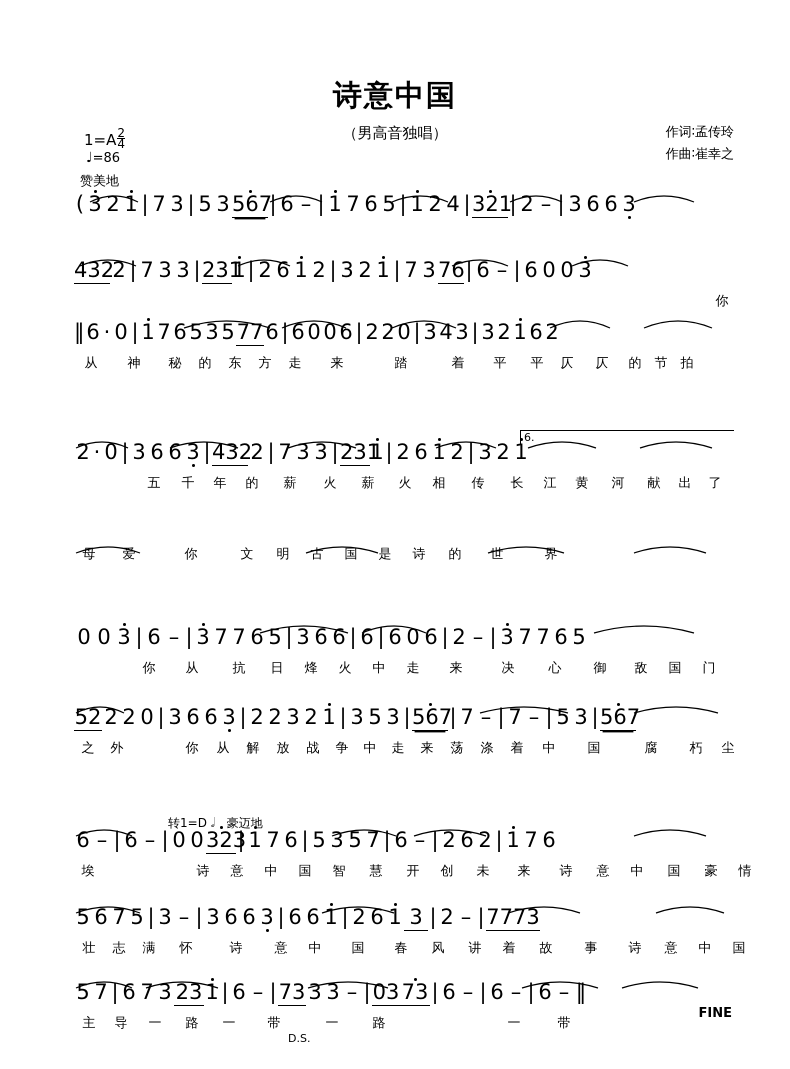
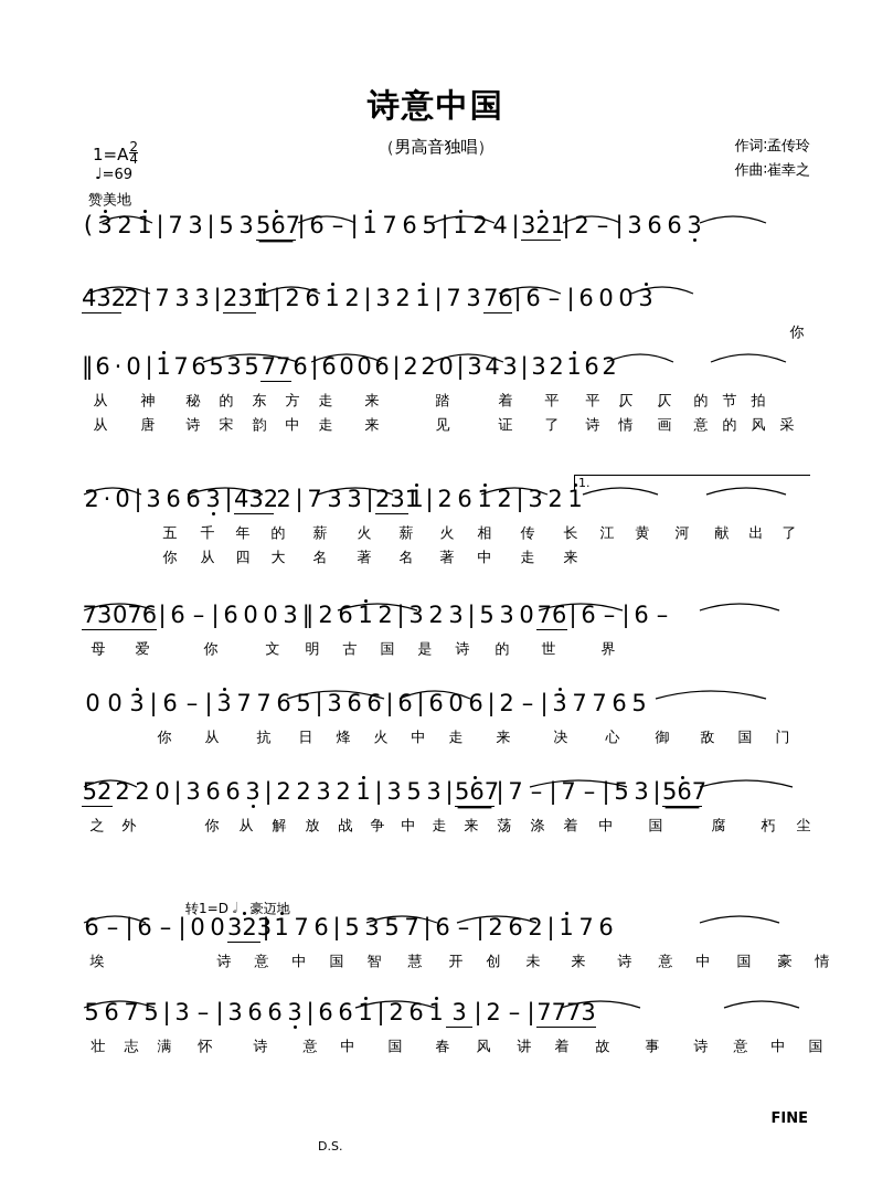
  诗意中国
  （男高音独唱）
  作词∶孟传玲
  作曲∶崔幸之
  1=A
  2
  4
- ♩=86
+ ♩=69
  赞美地
  转1=D 𝅗𝅥 豪迈地
  D.S.
  FINE
- 6.
+ 1.
  ( 3 2 1 | 7 3 | 5 3567| 6 – | 1 7 6 5 | 1 2 4 |321| 2 – | 3 6 6 3
  4322 | 7 3 3 |23 1| 2 6 1 2 | 3 2 1 | 7 376| 6 – | 6 0 0 3
  你
  ‖6 · 0 |176535776|6006|220|343|32162
  从 神 秘 的 东 方 走 来 踏 着 平 平 仄 仄 的 节 拍
+ 从 唐 诗 宋 韵 中 走 来 见 证 了 诗 情 画 意 的 风 采
  2 · 0 | 3 6 6 3 |4322 | 7 3 3 |23 1| 2 6 1 2 | 3 2 1
  五 千 年 的 薪 火 薪 火 相 传 长 江 黄 河 献 出 了
+ 你 从 四 大 名 著 名 著 中 走 来
+ 73076| 6 – | 6 0 0 3 ‖ 2 6 1 2 | 3 2 3 | 5 3 0 76| 6 – | 6 –
  母 爱 你 文 明 古 国 是 诗 的 世 界
  0 0 3 | 6 – | 3 7 7 6 5 | 3 6 6 | 6 | 6 0 6 | 2 – | 3 7 7 6 5
  你 从 抗 日 烽 火 中 走 来 决 心 御 敌 国 门
  52 2 2 0 | 3 6 6 3 | 2 2 3 2 1 | 3 5 3 |567| 7 – | 7 – | 5 3 |567
  之 外 你 从 解 放 战 争 中 走 来 荡 涤 着 中 国 腐 朽 尘
  6 – | 6 – | 0 0323| 1 7 6 | 5 3 5 7 | 6 – | 2 6 2 | 1 7 6
  埃 诗 意 中 国 智 慧 开 创 未 来 诗 意 中 国 豪 情
  5 6 7 5 | 3 – | 3 6 6 3 | 6 6 1 | 2 6 1 3 | 2 – |7773
  壮 志 满 怀 诗 意 中 国 春 风 讲 着 故 事 诗 意 中 国
- 5 7 | 6 7 3 23 1| 6 – |73 3 3 – |0373 | 6 – | 6 – | 6 – ‖
- 主 导 一 路 一 带 一 路 一 带
